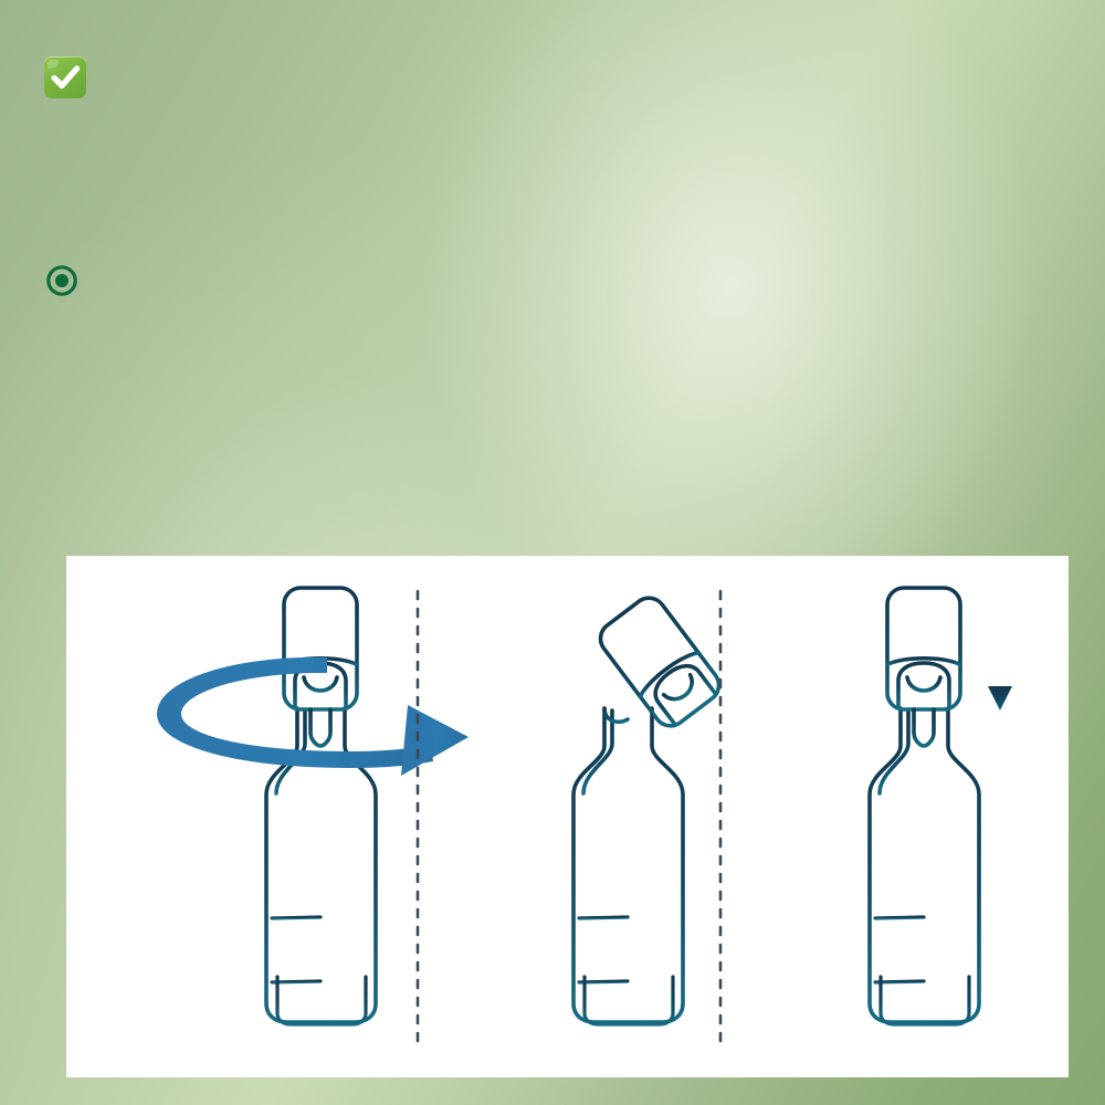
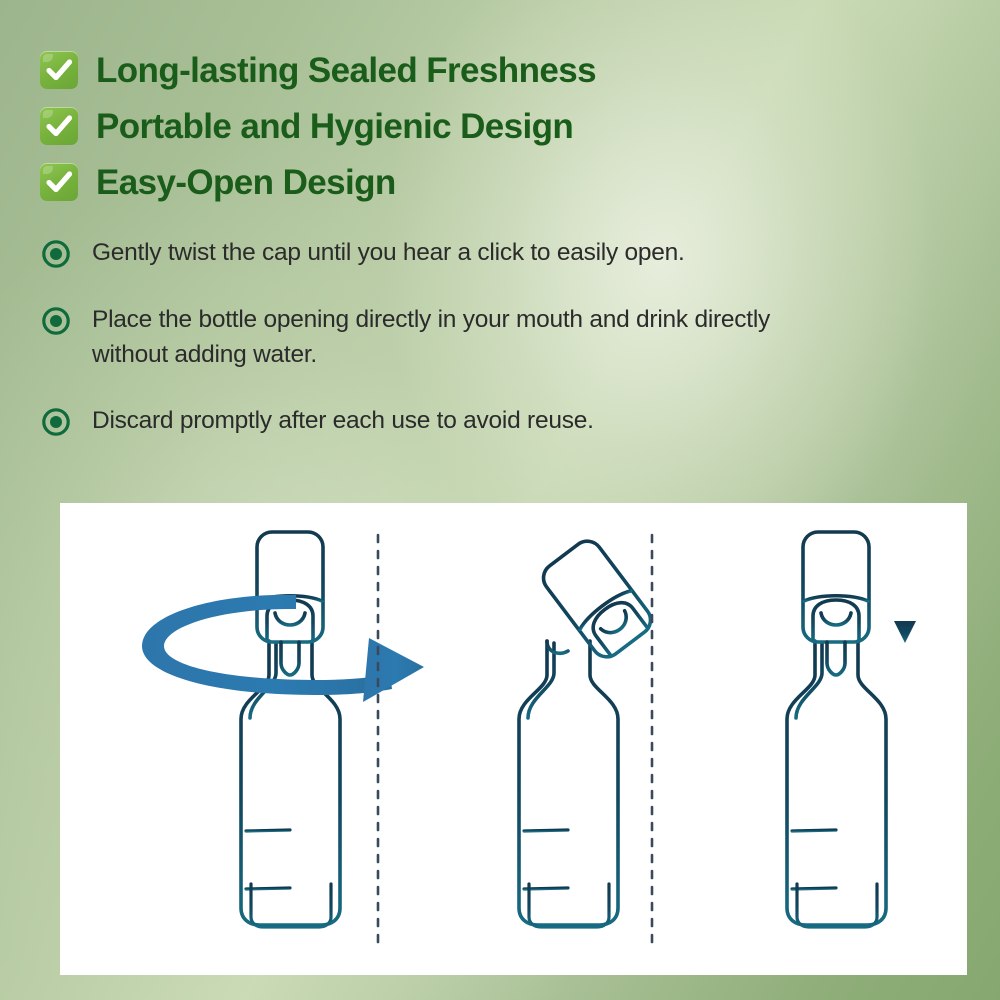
+ Long-lasting Sealed Freshness
+ Portable and Hygienic Design
+ Easy-Open Design
+ Gently twist the cap until you hear a click to easily open.
+ Place the bottle opening directly in your mouth and drink directly without adding water.
+ Discard promptly after each use to avoid reuse.
